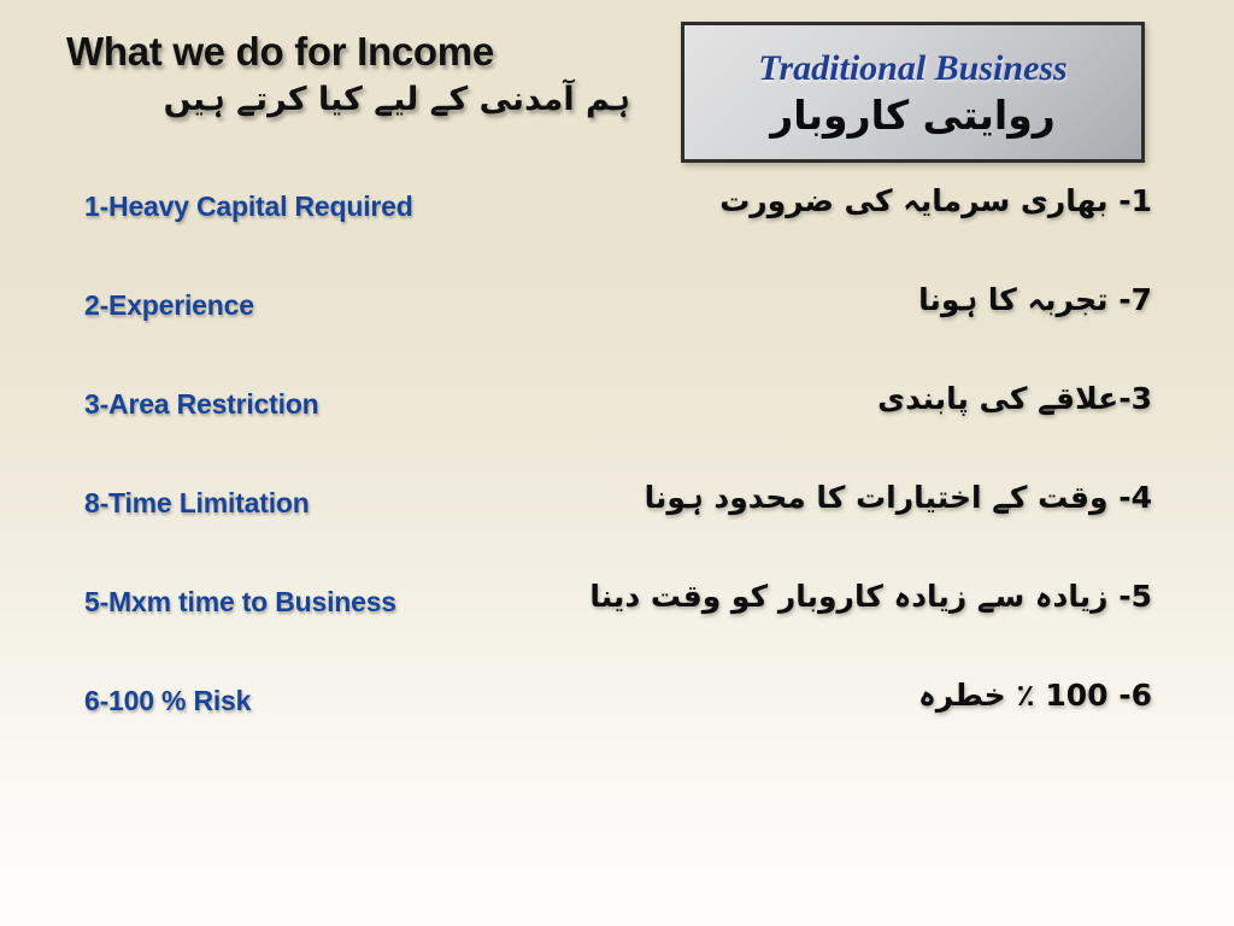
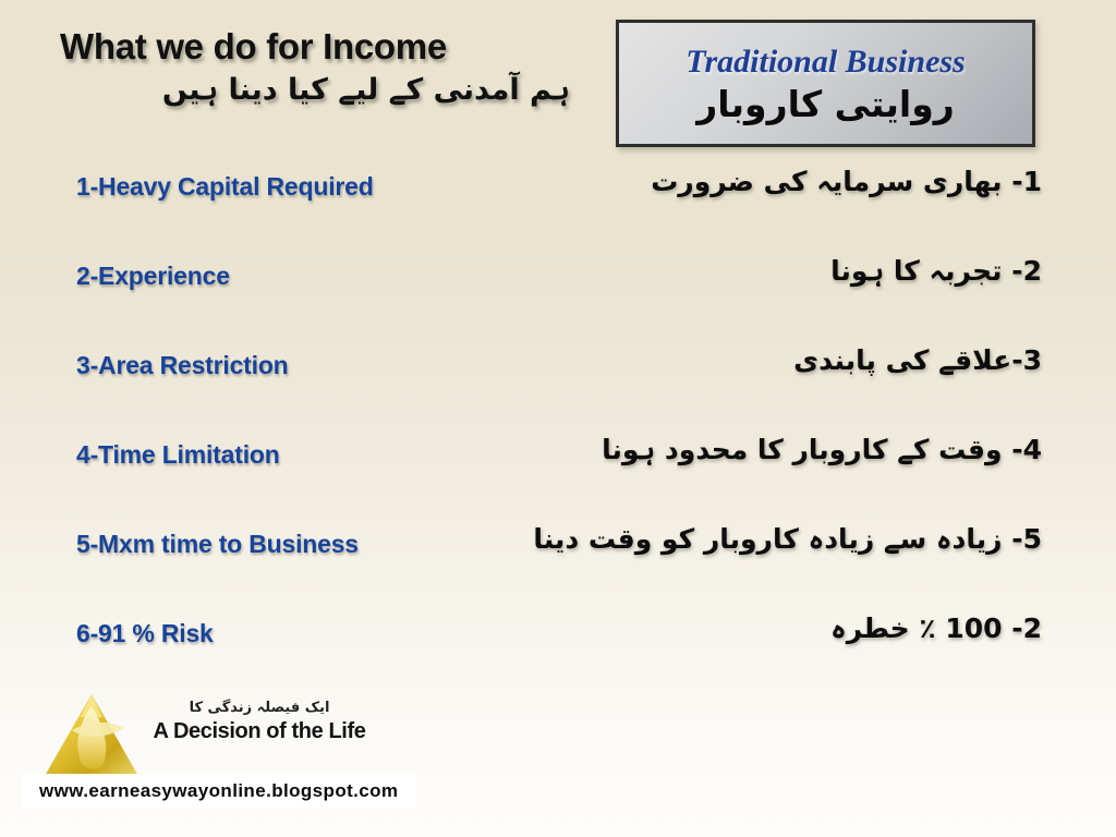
  What we do for Income
- ہم آمدنی کے لیے کیا کرتے ہیں
+ ہم آمدنی کے لیے کیا دینا ہیں
  Traditional Business
  روایتی کاروبار
  1-Heavy Capital Required
  1- بھاری سرمایہ کی ضرورت
  2-Experience
- 7- تجربہ کا ہونا
+ 2- تجربہ کا ہونا
  3-Area Restriction
  3-علاقے کی پابندی
- 8-Time Limitation
+ 4-Time Limitation
- 4- وقت کے اختیارات کا محدود ہونا
+ 4- وقت کے کاروبار کا محدود ہونا
  5-Mxm time to Business
  5- زیادہ سے زیادہ کاروبار کو وقت دینا
- 6-100 % Risk
+ 6-91 % Risk
- 6- 100 ٪ خطرہ
+ 2- 100 ٪ خطرہ
+ ایک فیصلہ زندگی کا
+ A Decision of the Life
+ www.earneasywayonline.blogspot.com
